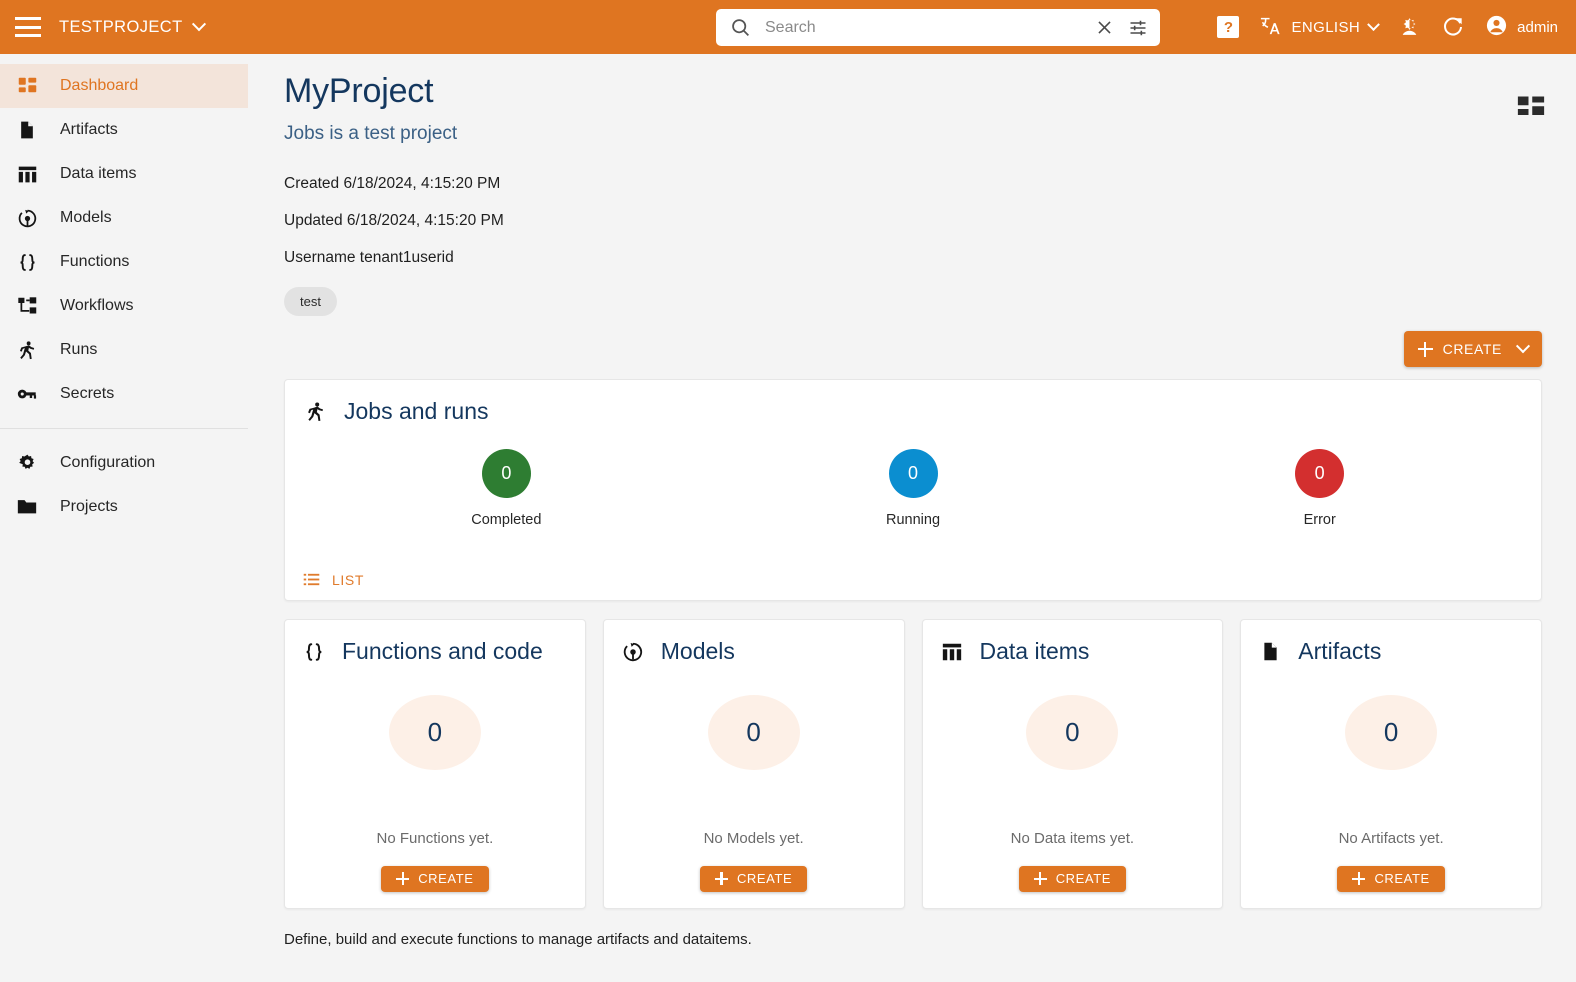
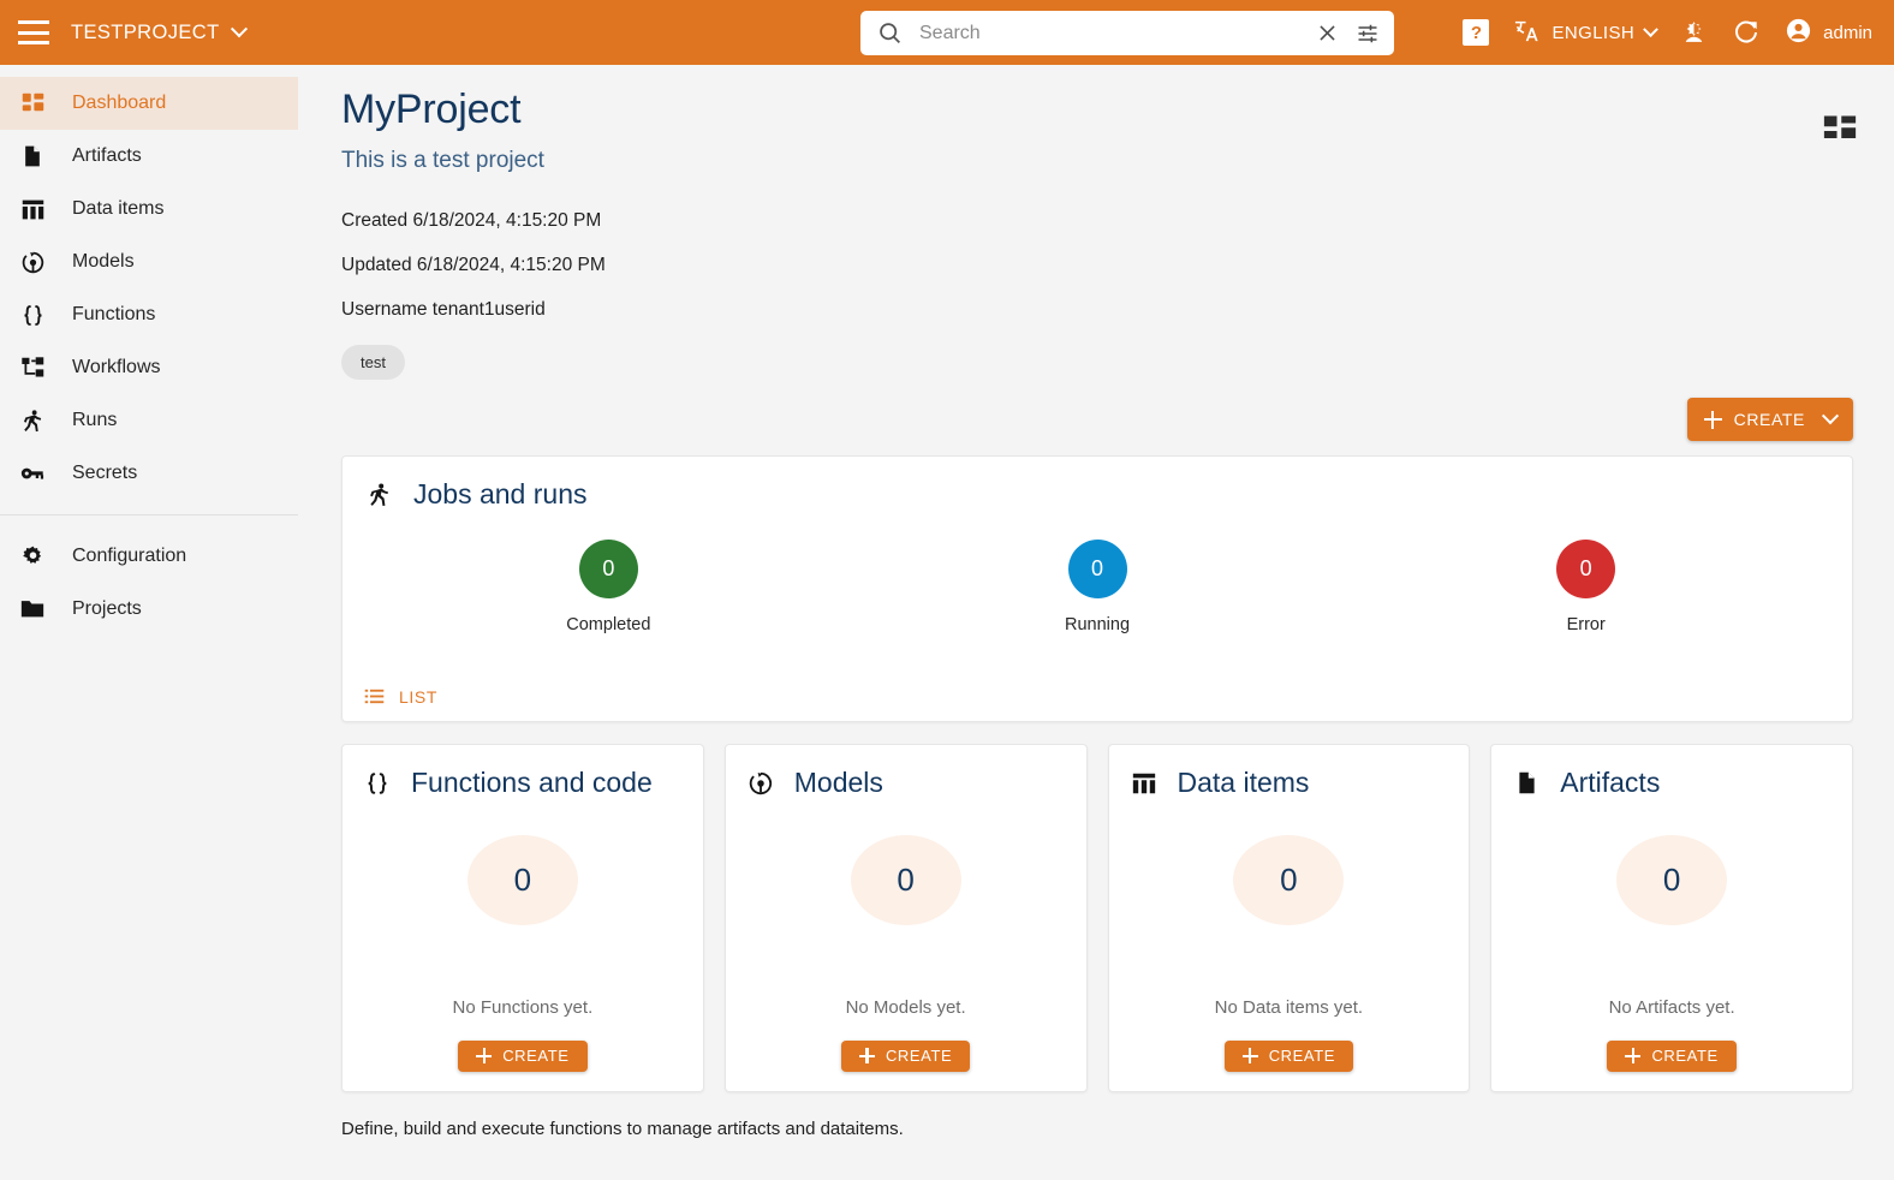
  TESTPROJECT
  Search
  ?
  ENGLISH
  admin
  Dashboard
  Artifacts
  Data items
  Models
  Functions
  Workflows
  Runs
  Secrets
  Configuration
  Projects
  MyProject
- Jobs is a test project
+ This is a test project
  Created 6/18/2024, 4:15:20 PM
  Updated 6/18/2024, 4:15:20 PM
  Username tenant1userid
  test
  CREATE
  Jobs and runs
  0
  Completed
  0
  Running
  0
  Error
  LIST
  Functions and code
  0
  No Functions yet.
  CREATE
  Models
  0
  No Models yet.
  CREATE
  Data items
  0
  No Data items yet.
  CREATE
  Artifacts
  0
  No Artifacts yet.
  CREATE
  Define, build and execute functions to manage artifacts and dataitems.
